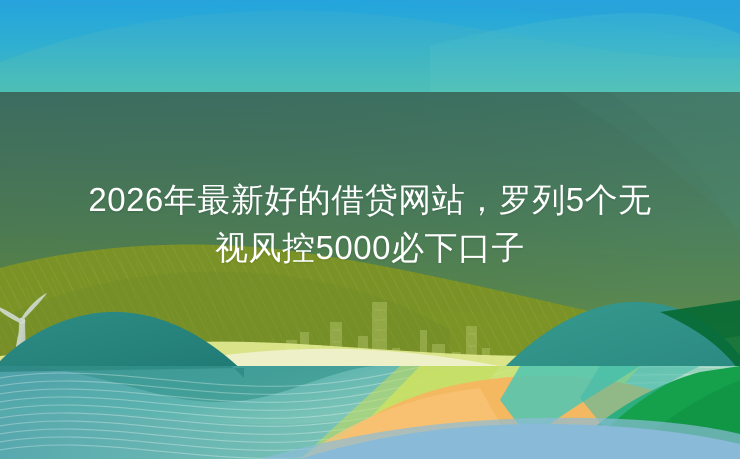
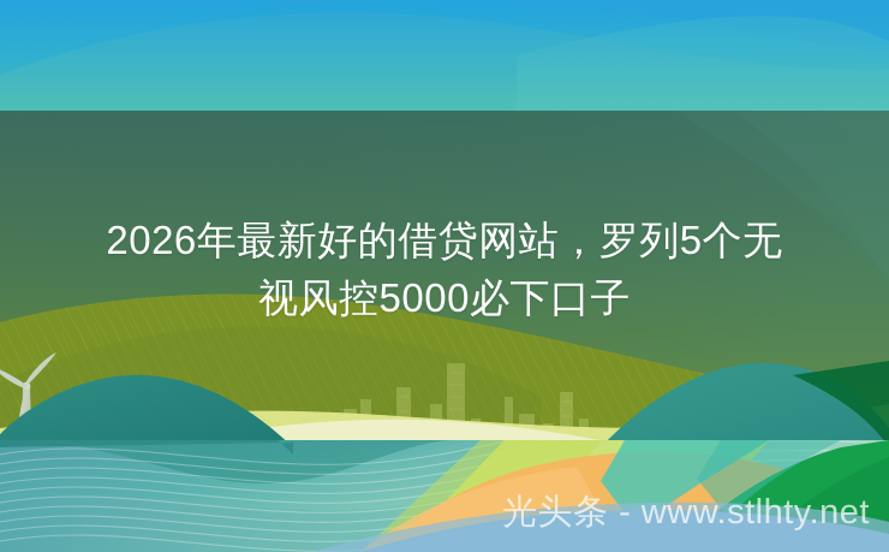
  2026年最新好的借贷网站，罗列5个无
  视风控5000必下口子
+ 光头条 - www.stlhty.net
